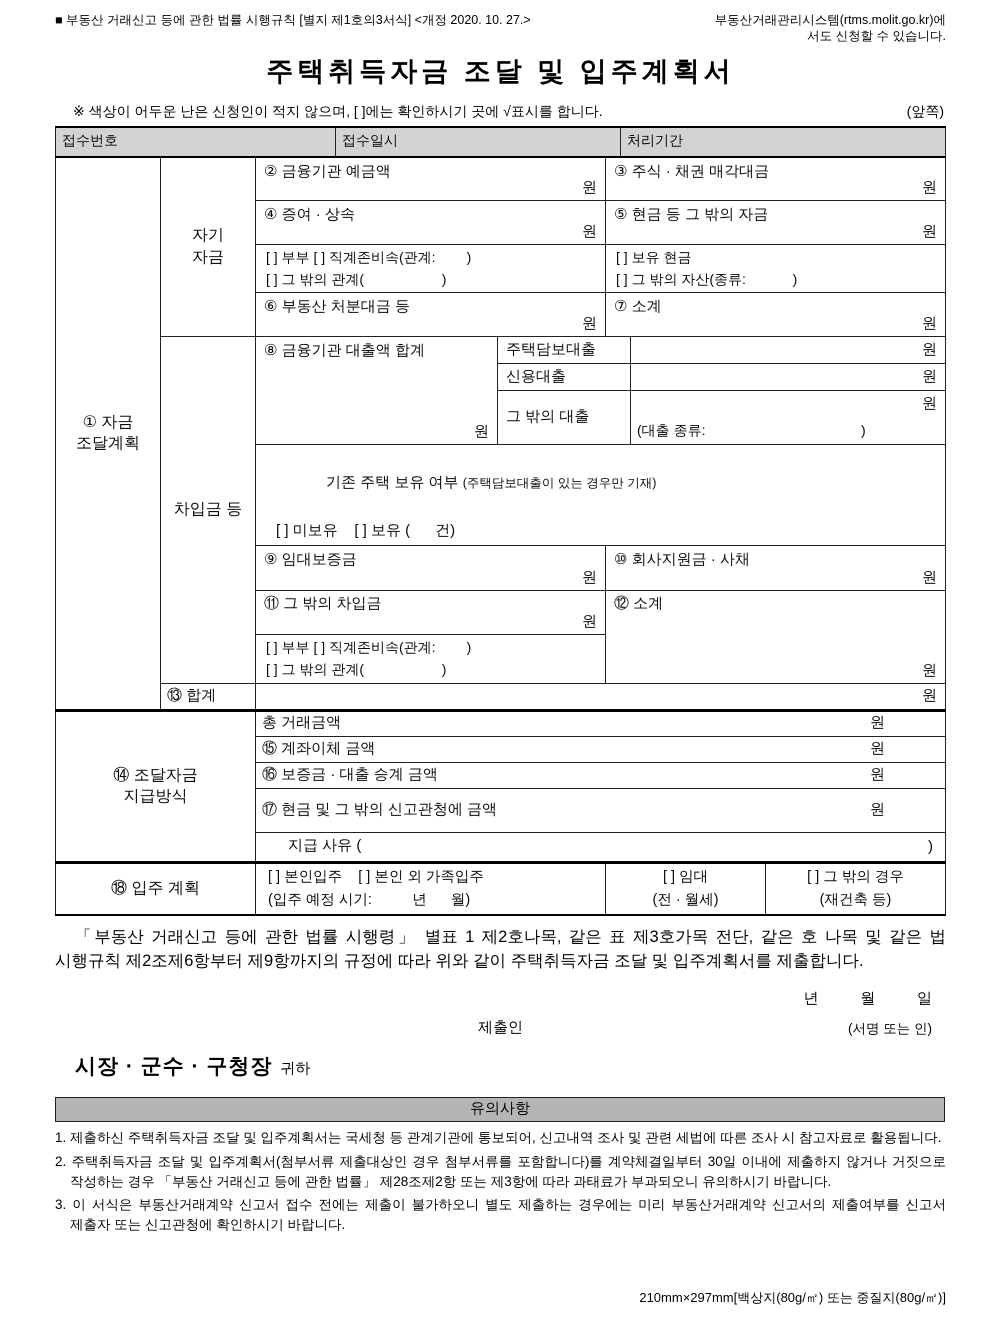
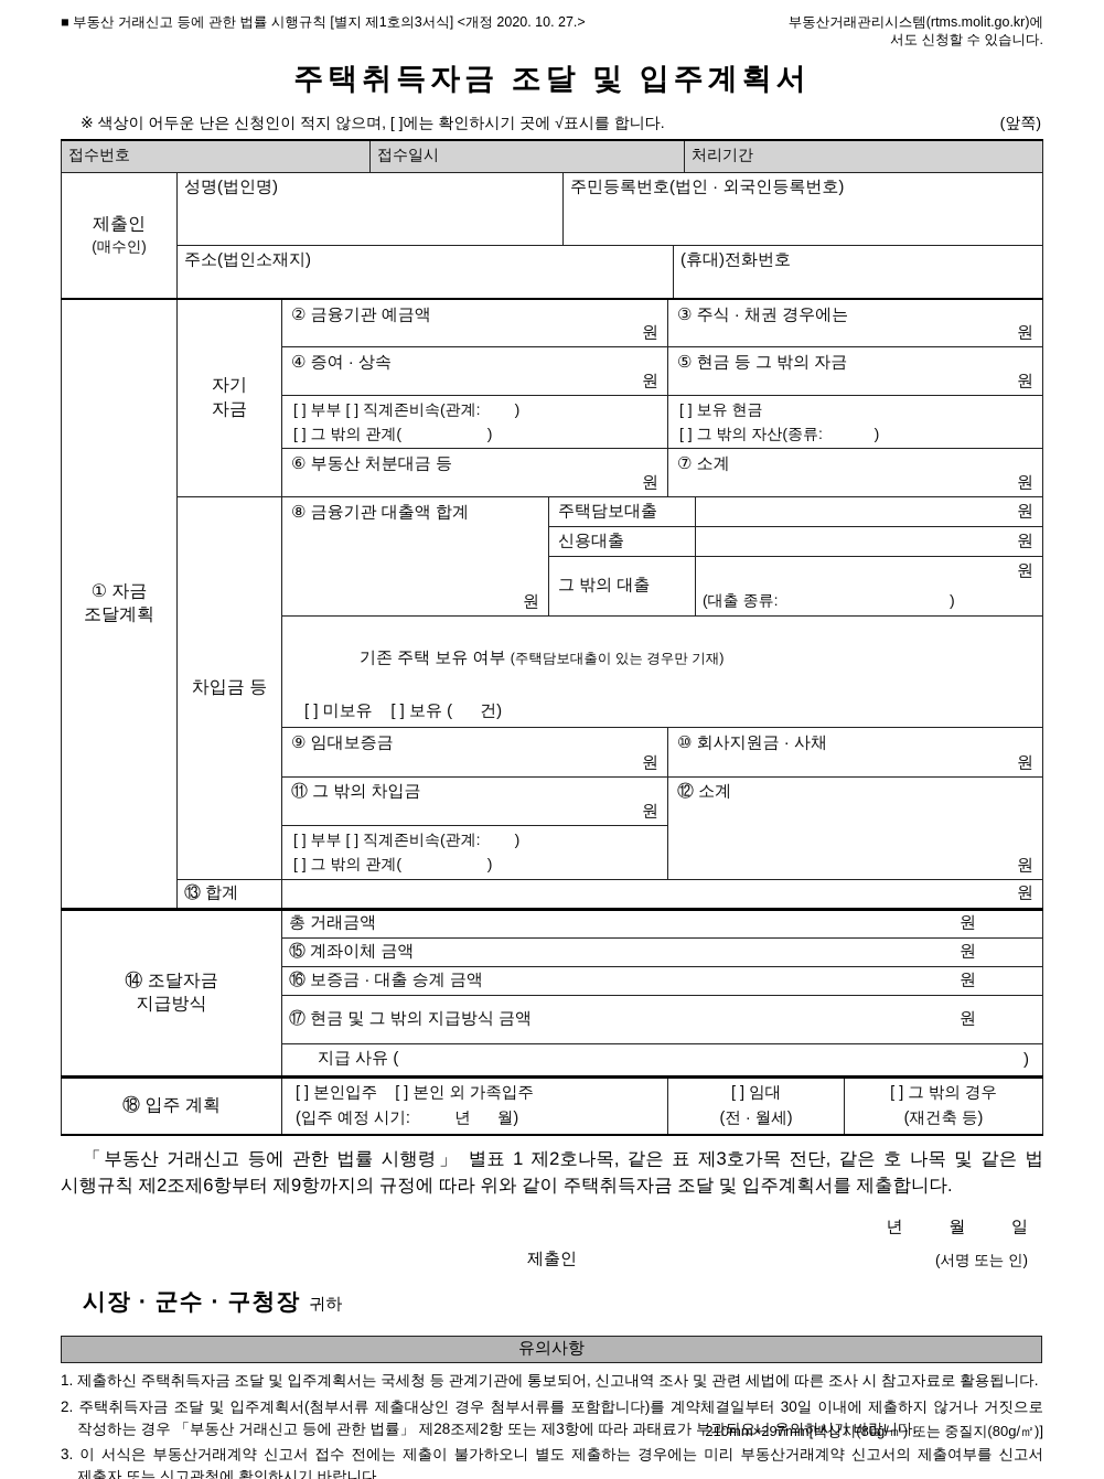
  ■ 부동산 거래신고 등에 관한 법률 시행규칙 [별지 제1호의3서식] <개정 2020. 10. 27.>
  부동산거래관리시스템(rtms.molit.go.kr)에
  서도 신청할 수 있습니다.
  주택취득자금 조달 및 입주계획서
  ※ 색상이 어두운 난은 신청인이 적지 않으며, [ ]에는 확인하시기 곳에 √표시를 합니다.
  (앞쪽)
  접수번호	접수일시	처리기간
+ 제출인 (매수인)	성명(법인명)	주민등록번호(법인 · 외국인등록번호)
+ 주소(법인소재지)	(휴대)전화번호
- ① 자금 조달계획	자기 자금	② 금융기관 예금액 원	③ 주식 · 채권 매각대금 원
+ ① 자금 조달계획	자기 자금	② 금융기관 예금액 원	③ 주식 · 채권 경우에는 원
  ④ 증여 · 상속 원	⑤ 현금 등 그 밖의 자금 원
  [ ] 부부 [ ] 직계존비속(관계: ) [ ] 그 밖의 관계( )	[ ] 보유 현금 [ ] 그 밖의 자산(종류: )
  ⑥ 부동산 처분대금 등 원	⑦ 소계 원
  차입금 등	⑧ 금융기관 대출액 합계 원	주택담보대출	원
  신용대출	원
  그 밖의 대출	원
  (대출 종류: )
  기존 주택 보유 여부 (주택담보대출이 있는 경우만 기재) [ ] 미보유 [ ] 보유 ( 건)
  ⑨ 임대보증금 원	⑩ 회사지원금 · 사채 원
  ⑪ 그 밖의 차입금 원	⑫ 소계 원
  [ ] 부부 [ ] 직계존비속(관계: ) [ ] 그 밖의 관계( )
  ⑬ 합계	원
  ⑭ 조달자금 지급방식	총 거래금액 원
  ⑮ 계좌이체 금액 원
  ⑯ 보증금 · 대출 승계 금액 원
- ⑰ 현금 및 그 밖의 신고관청에 금액 원
+ ⑰ 현금 및 그 밖의 지급방식 금액 원
  지급 사유 ( )
  ⑱ 입주 계획	[ ] 본인입주 [ ] 본인 외 가족입주 (입주 예정 시기: 년 월)	[ ] 임대 (전 · 월세)	[ ] 그 밖의 경우 (재건축 등)
  「부동산 거래신고 등에 관한 법률 시행령」 별표 1 제2호나목, 같은 표 제3호가목 전단, 같은 호 나목 및 같은 법 시행규칙 제2조제6항부터 제9항까지의 규정에 따라 위와 같이 주택취득자금 조달 및 입주계획서를 제출합니다.
  년 월 일
  제출인
  (서명 또는 인)
  시장 · 군수 · 구청장 귀하
  유의사항
  1. 제출하신 주택취득자금 조달 및 입주계획서는 국세청 등 관계기관에 통보되어, 신고내역 조사 및 관련 세법에 따른 조사 시 참고자료로 활용됩니다.
  2. 주택취득자금 조달 및 입주계획서(첨부서류 제출대상인 경우 첨부서류를 포함합니다)를 계약체결일부터 30일 이내에 제출하지 않거나 거짓으로 작성하는 경우 「부동산 거래신고 등에 관한 법률」 제28조제2항 또는 제3항에 따라 과태료가 부과되오니 유의하시기 바랍니다.
  3. 이 서식은 부동산거래계약 신고서 접수 전에는 제출이 불가하오니 별도 제출하는 경우에는 미리 부동산거래계약 신고서의 제출여부를 신고서 제출자 또는 신고관청에 확인하시기 바랍니다.
  210mm×297mm[백상지(80g/㎡) 또는 중질지(80g/㎡)]
